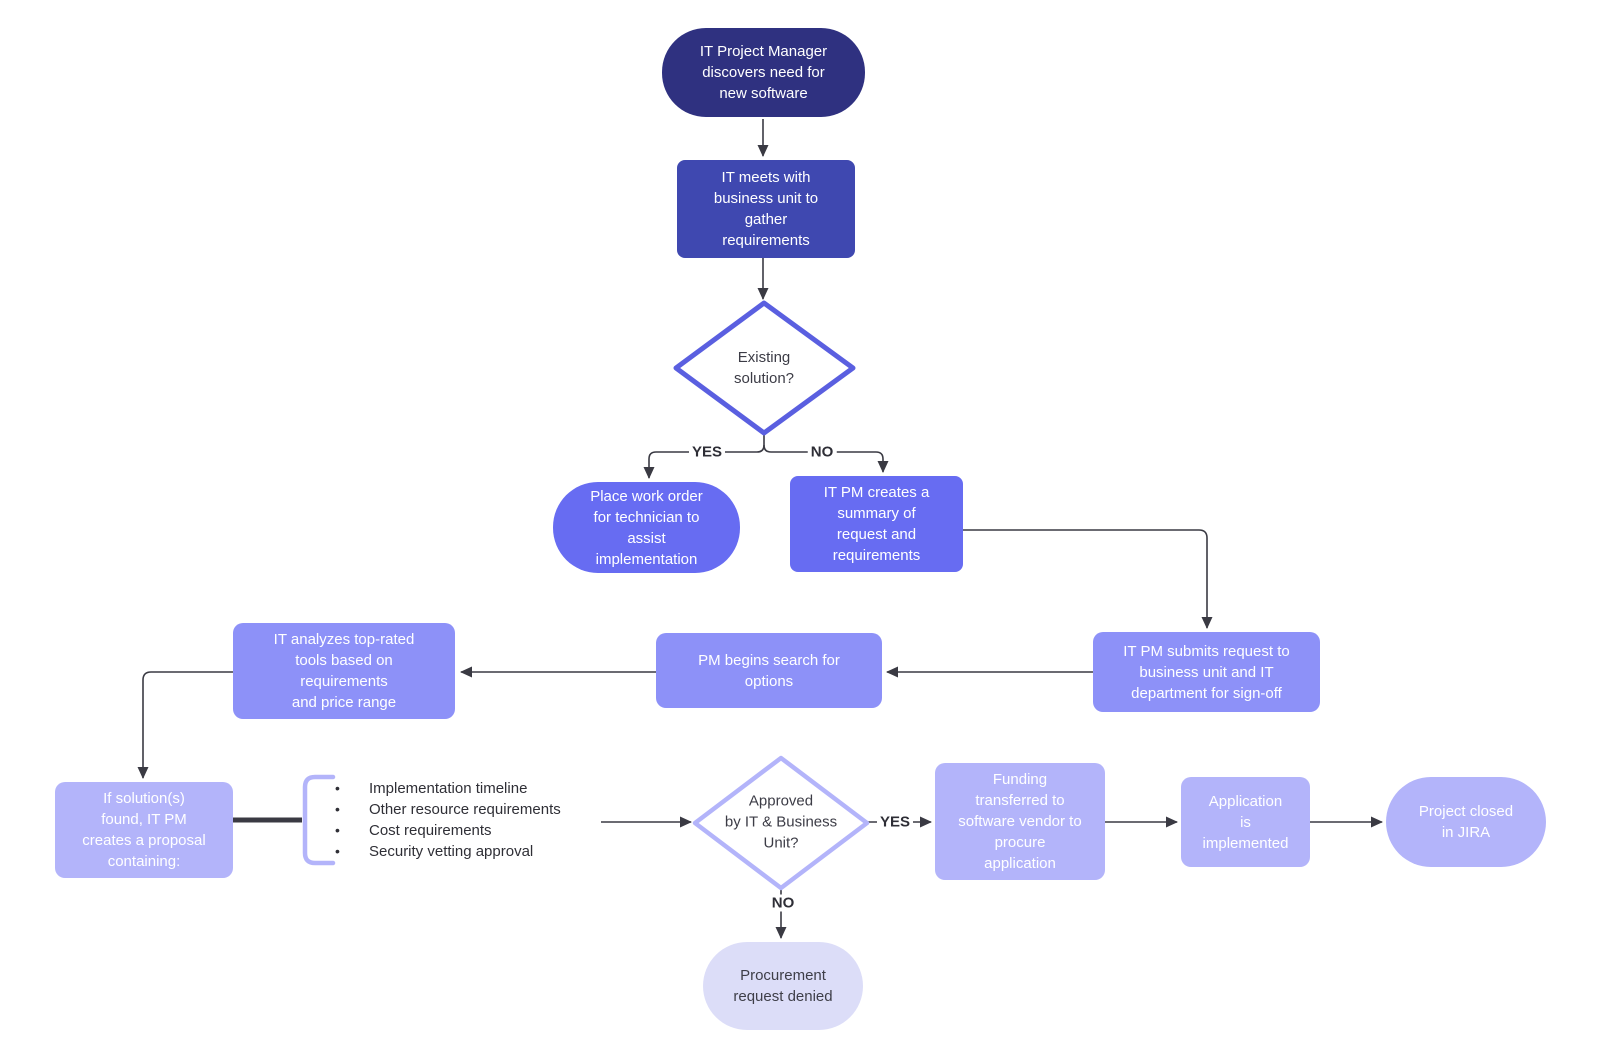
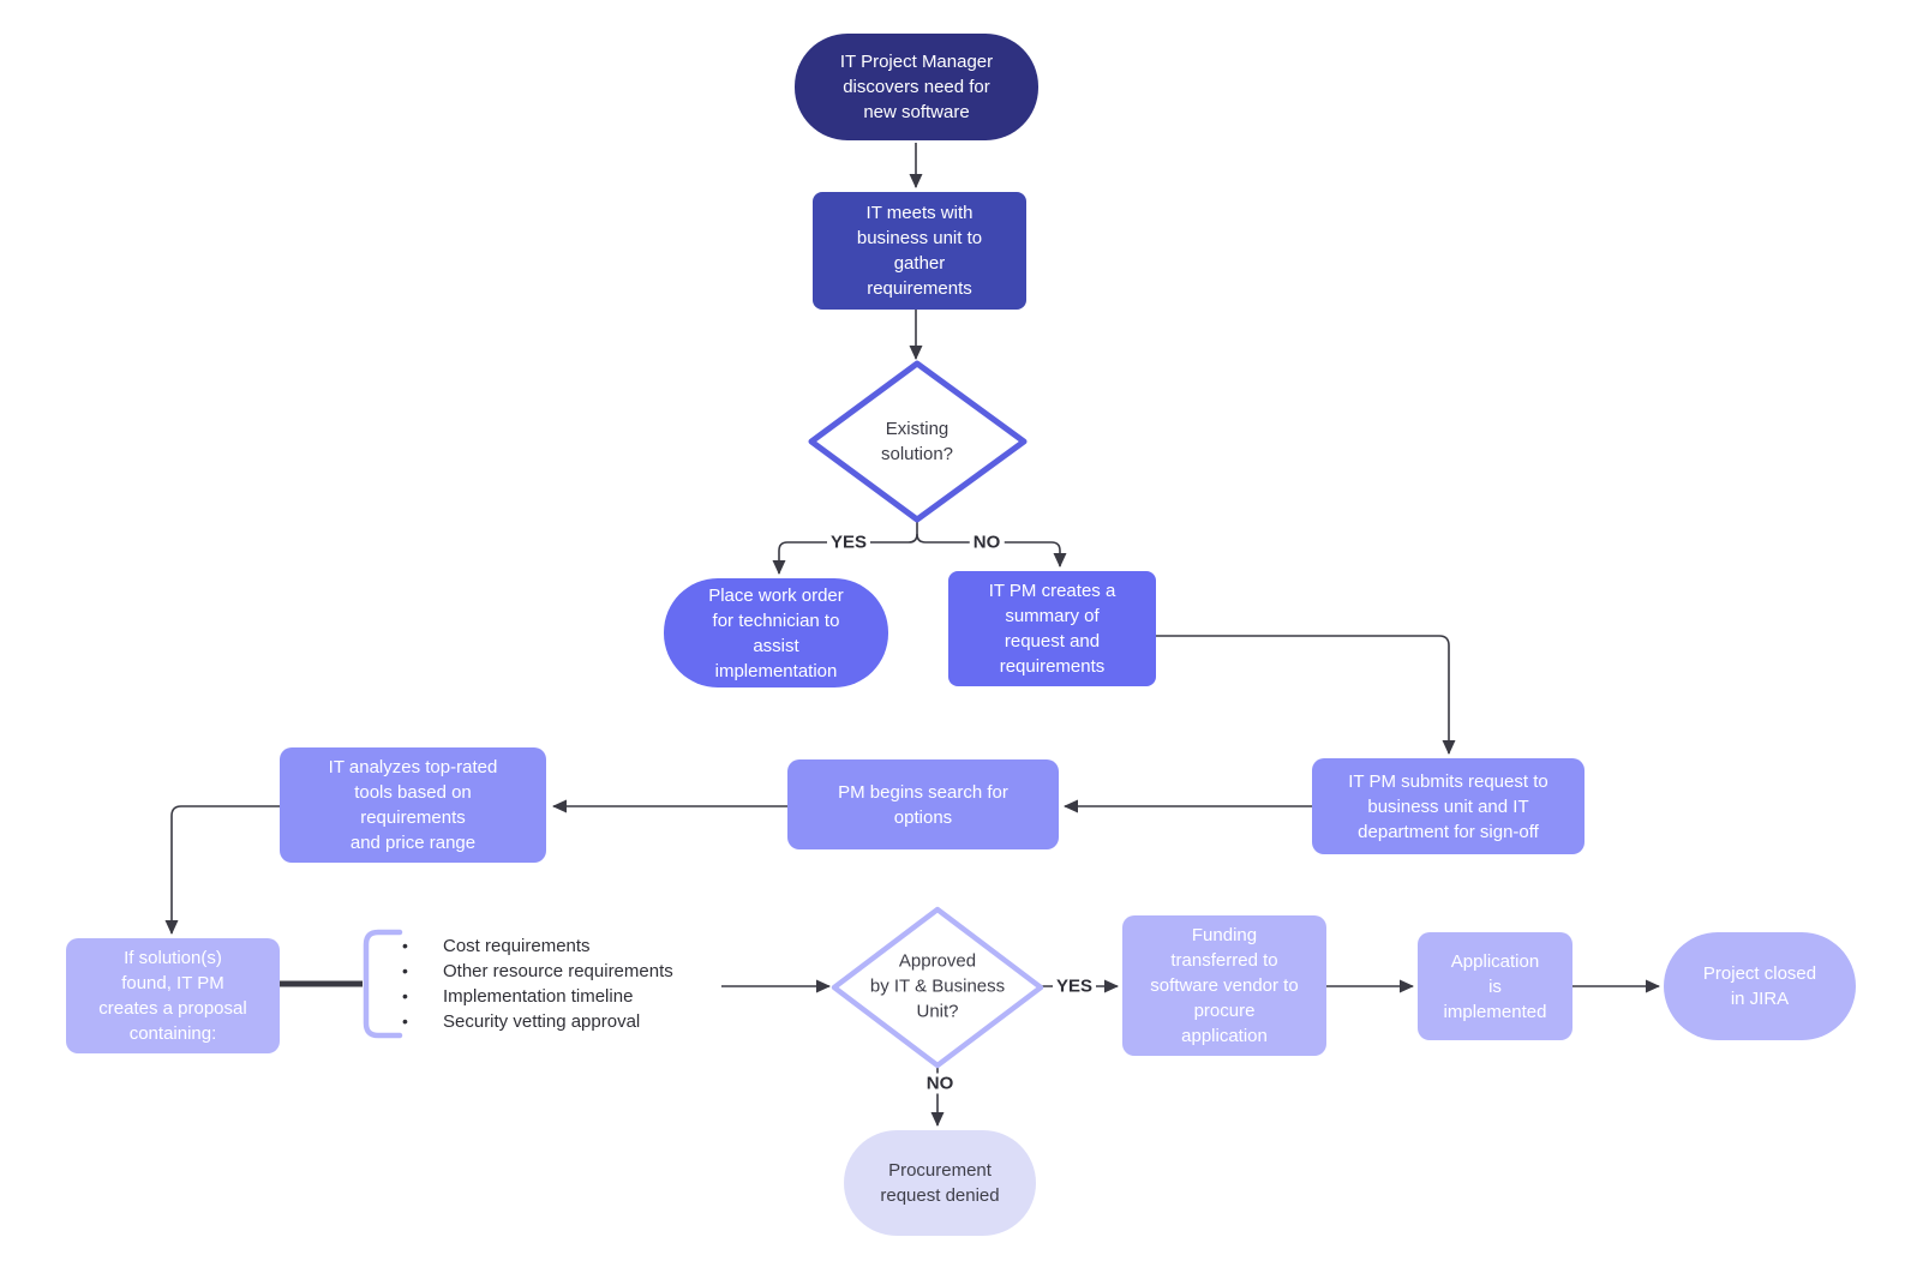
  IT Project Manager
  discovers need for
  new software
  IT meets with
  business unit to
  gather
  requirements
  Place work order
  for technician to
  assist
  implementation
  IT PM creates a
  summary of
  request and
  requirements
  IT PM submits request to
  business unit and IT
  department for sign-off
  PM begins search for
  options
  IT analyzes top-rated
  tools based on
  requirements
  and price range
  If solution(s)
  found, IT PM
  creates a proposal
  containing:
  Funding
  transferred to
  software vendor to
  procure
  application
  Application
  is
  implemented
  Project closed
  in JIRA
  Procurement
  request denied
  Existing
  solution?
  Approved
  by IT & Business
  Unit?
  YES
  NO
  YES
  NO
  •
- Implementation timeline
+ Cost requirements
  •
  Other resource requirements
  •
- Cost requirements
+ Implementation timeline
  •
  Security vetting approval
